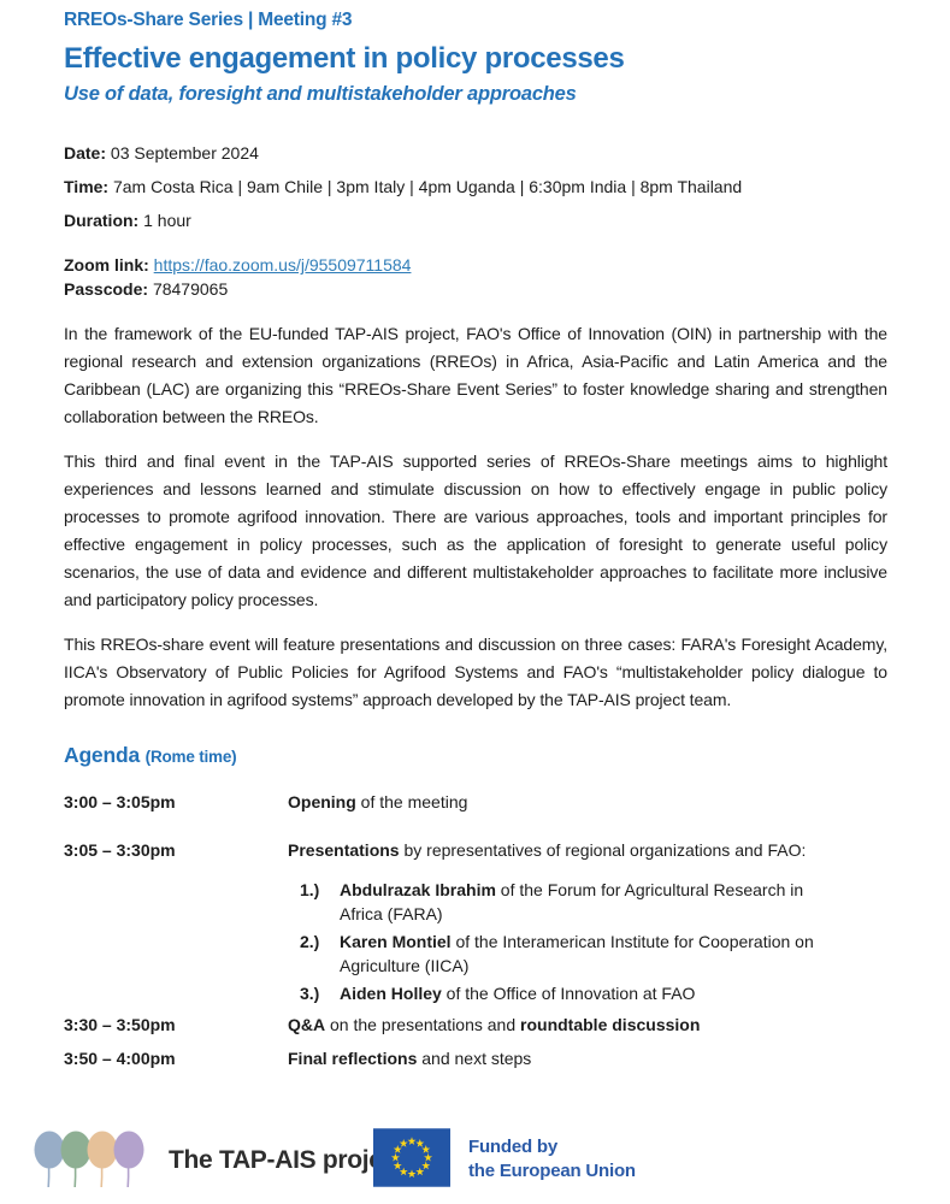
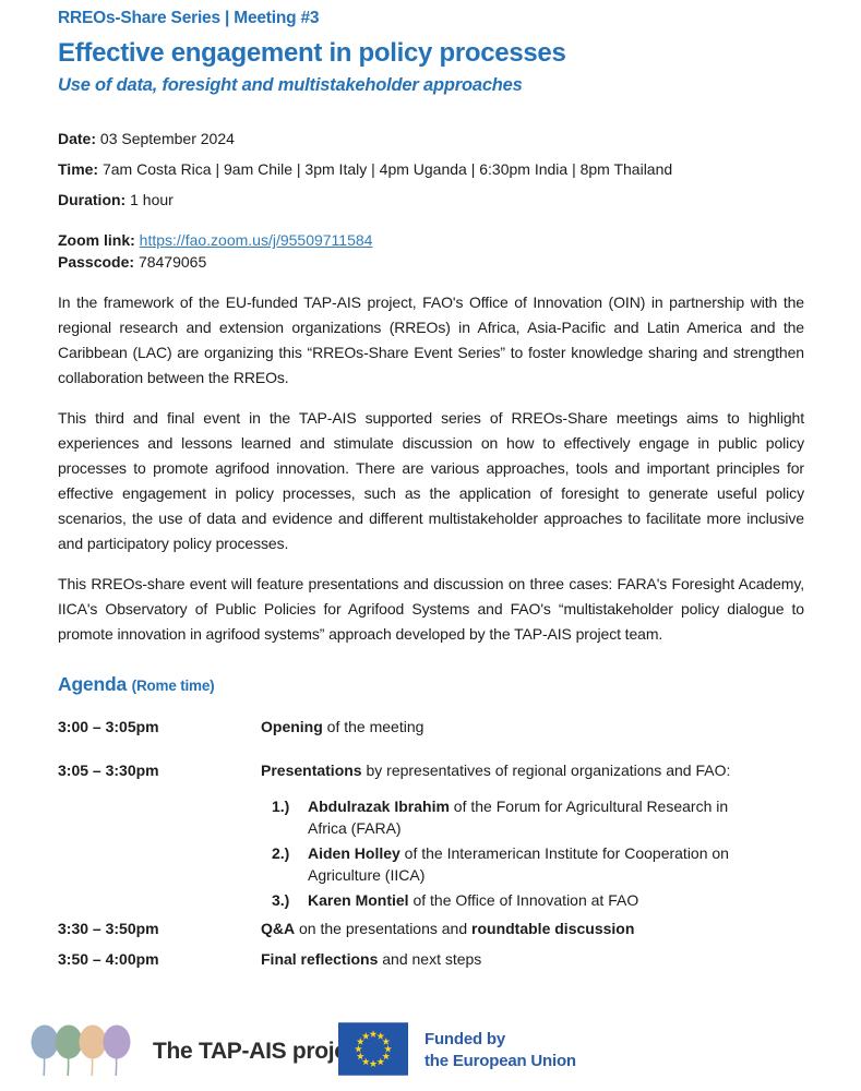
  RREOs-Share Series | Meeting #3
  Effective engagement in policy processes
  Use of data, foresight and multistakeholder approaches
  Date: 03 September 2024
  Time: 7am Costa Rica | 9am Chile | 3pm Italy | 4pm Uganda | 6:30pm India | 8pm Thailand
  Duration: 1 hour
  Zoom link: https://fao.zoom.us/j/95509711584
  Passcode: 78479065
  In the framework of the EU-funded TAP-AIS project, FAO's Office of Innovation (OIN) in partnership with the regional research and extension organizations (RREOs) in Africa, Asia-Pacific and Latin America and the Caribbean (LAC) are organizing this “RREOs-Share Event Series” to foster knowledge sharing and strengthen collaboration between the RREOs.
  This third and final event in the TAP-AIS supported series of RREOs-Share meetings aims to highlight experiences and lessons learned and stimulate discussion on how to effectively engage in public policy processes to promote agrifood innovation. There are various approaches, tools and important principles for effective engagement in policy processes, such as the application of foresight to generate useful policy scenarios, the use of data and evidence and different multistakeholder approaches to facilitate more inclusive and participatory policy processes.
  This RREOs-share event will feature presentations and discussion on three cases: FARA's Foresight Academy, IICA's Observatory of Public Policies for Agrifood Systems and FAO's “multistakeholder policy dialogue to promote innovation in agrifood systems” approach developed by the TAP-AIS project team.
  Agenda (Rome time)
  3:00 – 3:05pm
  Opening of the meeting
  3:05 – 3:30pm
  Presentations by representatives of regional organizations and FAO:
  1.)
  Abdulrazak Ibrahim of the Forum for Agricultural Research in Africa (FARA)
  2.)
- Karen Montiel of the Interamerican Institute for Cooperation on Agriculture (IICA)
+ Aiden Holley of the Interamerican Institute for Cooperation on Agriculture (IICA)
  3.)
- Aiden Holley of the Office of Innovation at FAO
+ Karen Montiel of the Office of Innovation at FAO
  3:30 – 3:50pm
  Q&A on the presentations and roundtable discussion
  3:50 – 4:00pm
  Final reflections and next steps
  The TAP-AIS proj
  Funded by
  the European Union
